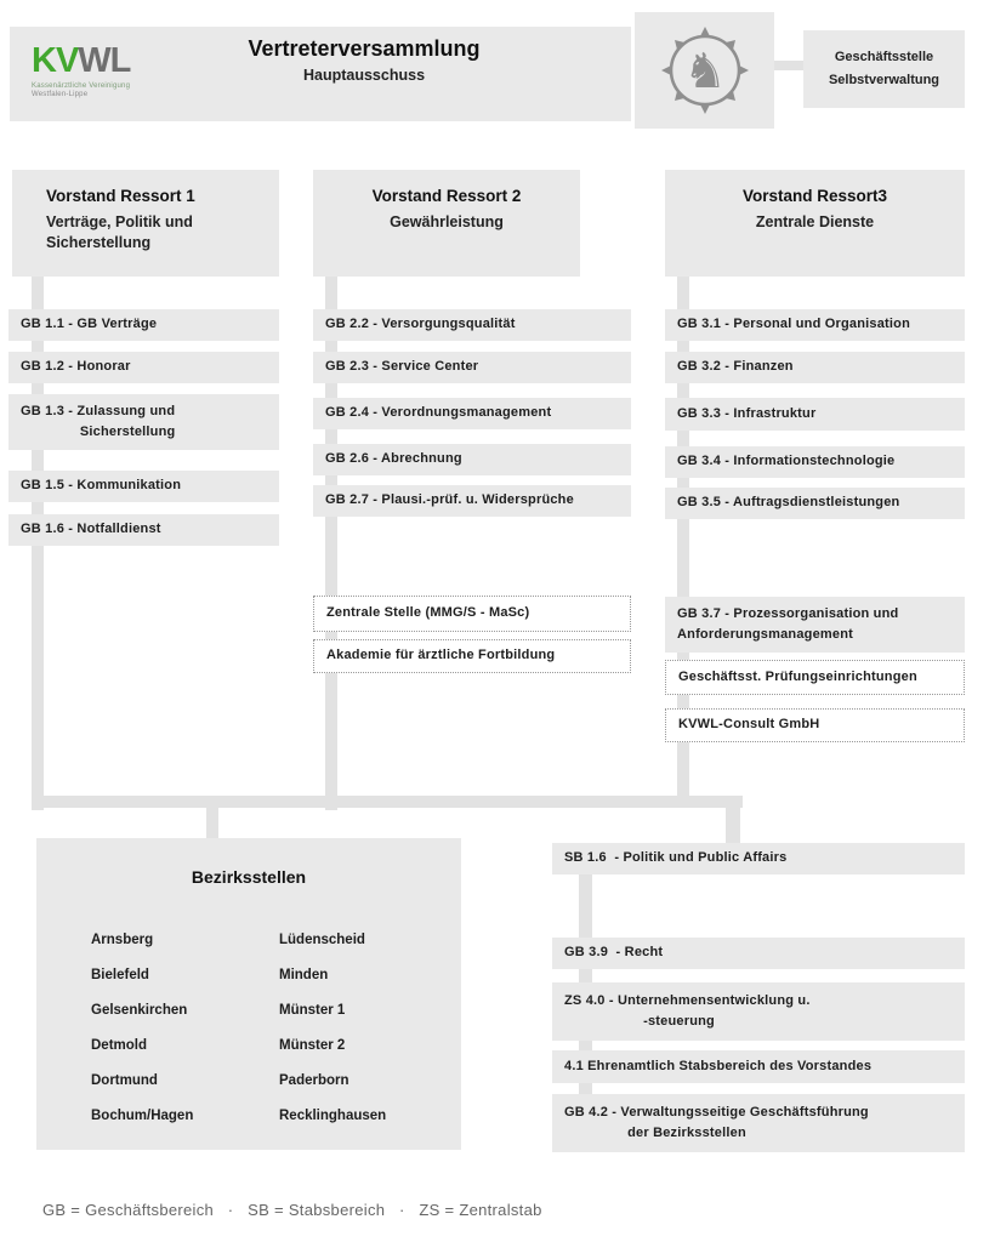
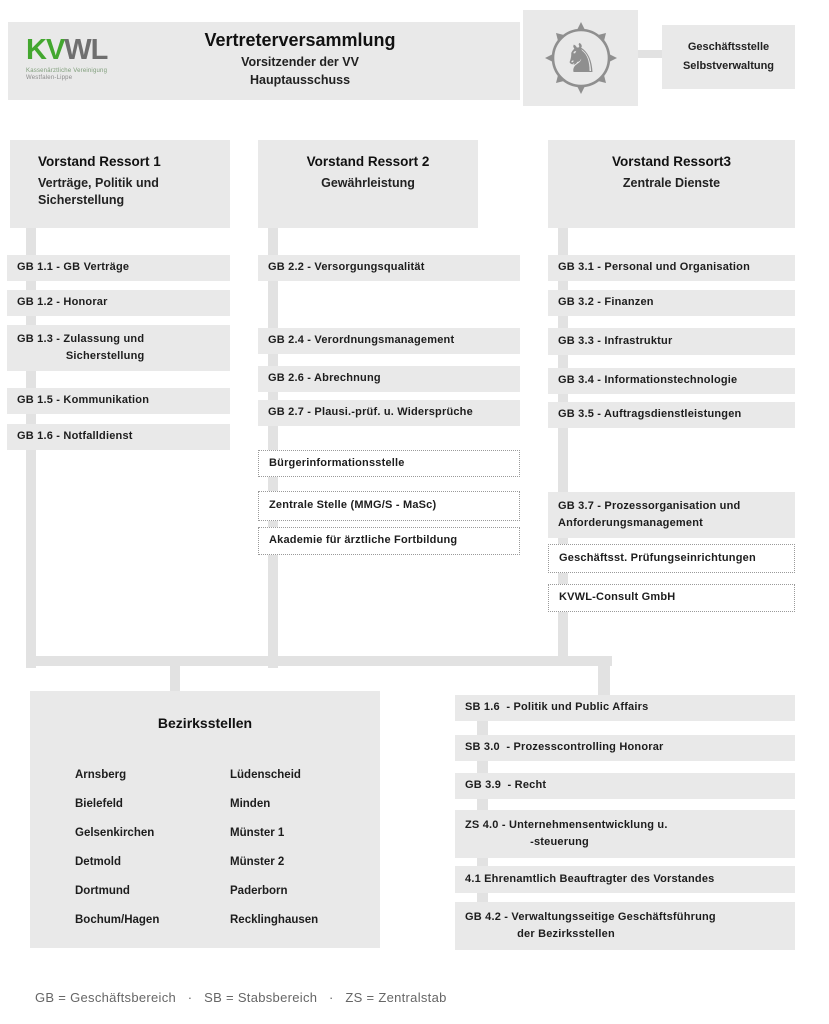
  KVWL
  Vertreterversammlung
+ Vorsitzender der VV
  Hauptausschuss
  ♞
  Geschäftsstelle
  Selbstverwaltung
  Vorstand Ressort 1
  Verträge, Politik und
  Sicherstellung
  Vorstand Ressort 2
  Gewährleistung
  Vorstand Ressort3
  Zentrale Dienste
  GB 1.1 - GB Verträge
  GB 1.2 - Honorar
  GB 1.3 - Zulassung und
  Sicherstellung
  GB 1.5 - Kommunikation
  GB 1.6 - Notfalldienst
  GB 2.2 - Versorgungsqualität
- GB 2.3 - Service Center
  GB 2.4 - Verordnungsmanagement
  GB 2.6 - Abrechnung
  GB 2.7 - Plausi.-prüf. u. Widersprüche
+ Bürgerinformationsstelle
  Zentrale Stelle (MMG/S - MaSc)
  Akademie für ärztliche Fortbildung
  GB 3.1 - Personal und Organisation
  GB 3.2 - Finanzen
  GB 3.3 - Infrastruktur
  GB 3.4 - Informationstechnologie
  GB 3.5 - Auftragsdienstleistungen
  GB 3.7 - Prozessorganisation und
  Anforderungsmanagement
  Geschäftsst. Prüfungseinrichtungen
  KVWL-Consult GmbH
  Bezirksstellen
  Arnsberg
  Bielefeld
  Gelsenkirchen
  Detmold
  Dortmund
  Bochum/Hagen
  Lüdenscheid
  Minden
  Münster 1
  Münster 2
  Paderborn
  Recklinghausen
  SB 1.6 - Politik und Public Affairs
+ SB 3.0 - Prozesscontrolling Honorar
  GB 3.9 - Recht
  ZS 4.0 - Unternehmensentwicklung u.
  -steuerung
- 4.1 Ehrenamtlich Stabsbereich des Vorstandes
+ 4.1 Ehrenamtlich Beauftragter des Vorstandes
  GB 4.2 - Verwaltungsseitige Geschäftsführung
  der Bezirksstellen
  GB = Geschäftsbereich · SB = Stabsbereich · ZS = Zentralstab
